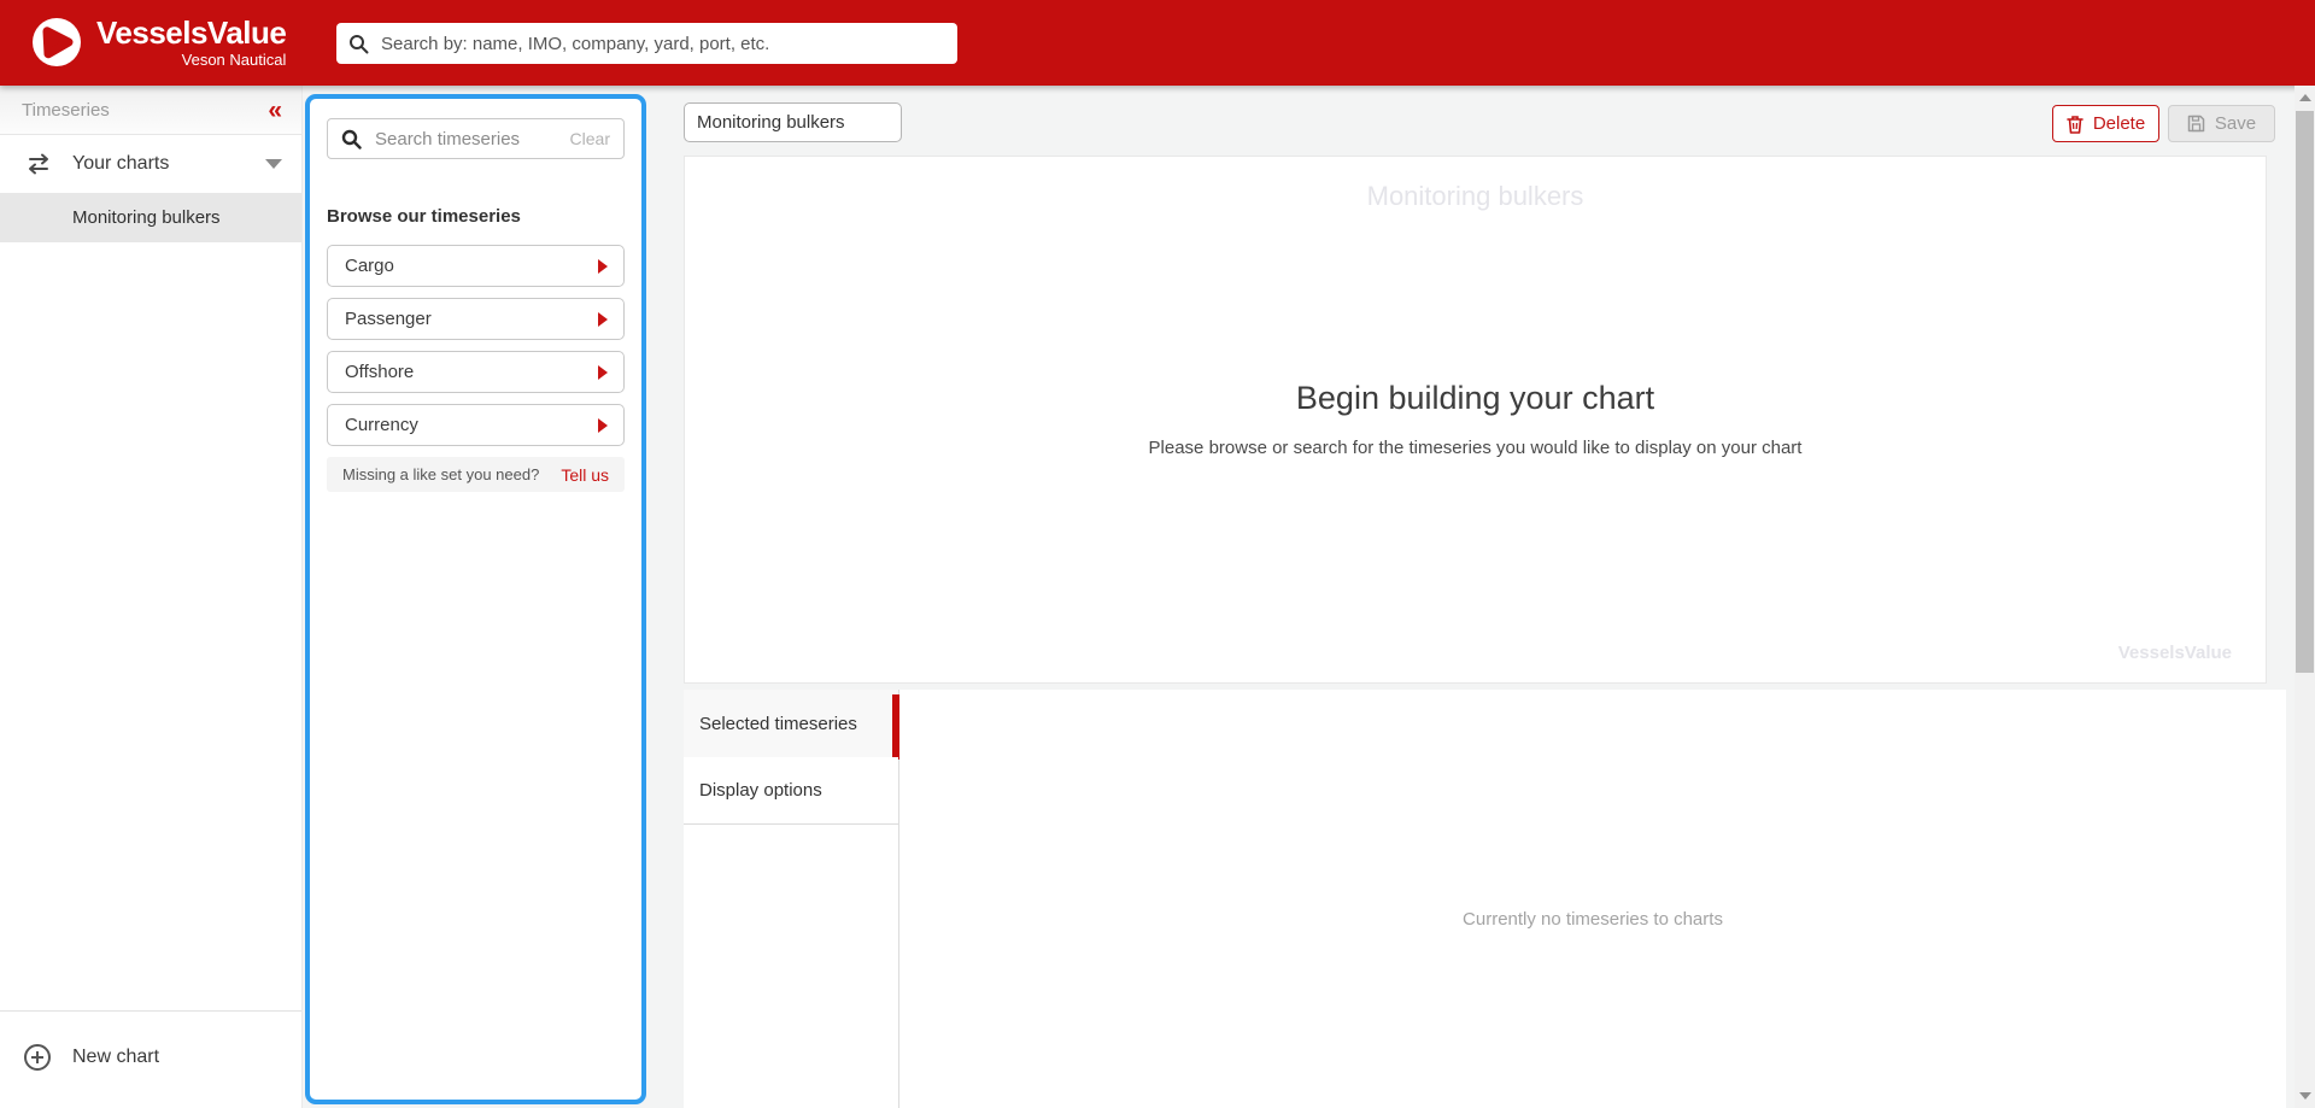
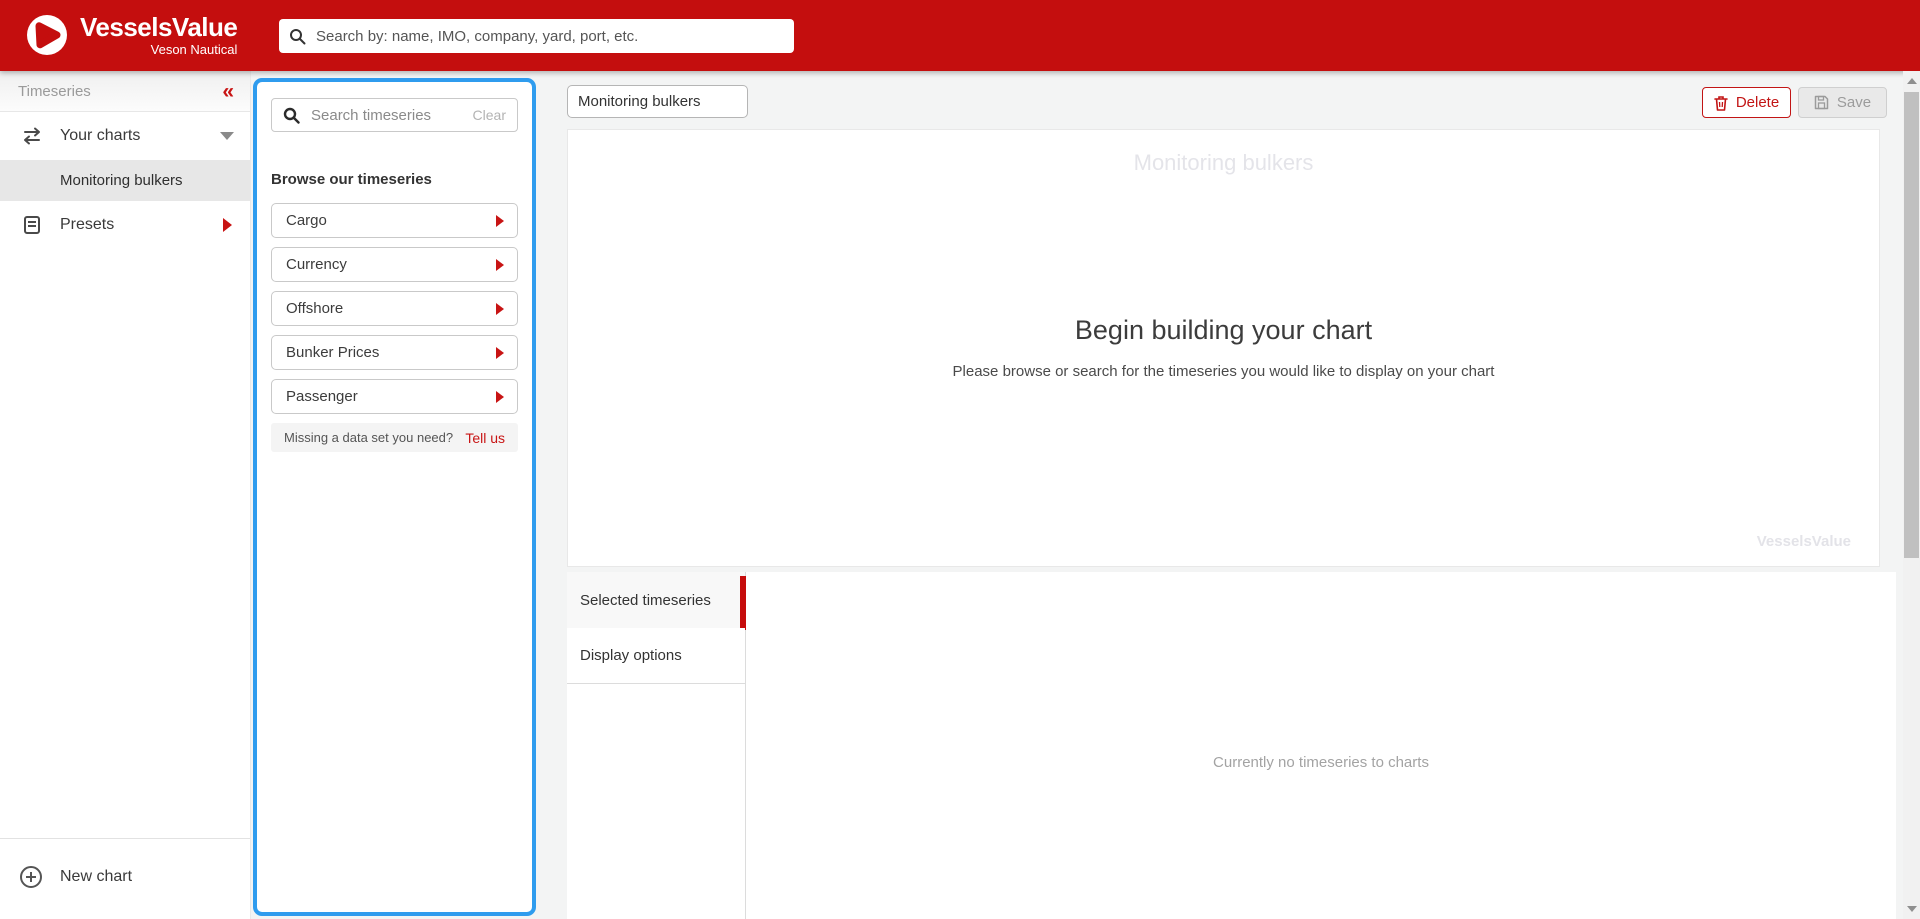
  VesselsValue
  Veson Nautical
  Search by: name, IMO, company, yard, port, etc.
  Timeseries
  «
  Your charts
  Monitoring bulkers
+ Presets
  New chart
  Search timeseries
  Clear
  Browse our timeseries
  Cargo
- Passenger
+ Currency
  Offshore
+ Bunker Prices
- Currency
+ Passenger
- Missing a like set you need?
+ Missing a data set you need?
  Tell us
  Monitoring bulkers
  Delete
  Save
  Monitoring bulkers
  Begin building your chart
  Please browse or search for the timeseries you would like to display on your chart
  VesselsValue
  Selected timeseries
  Display options
  Currently no timeseries to charts
